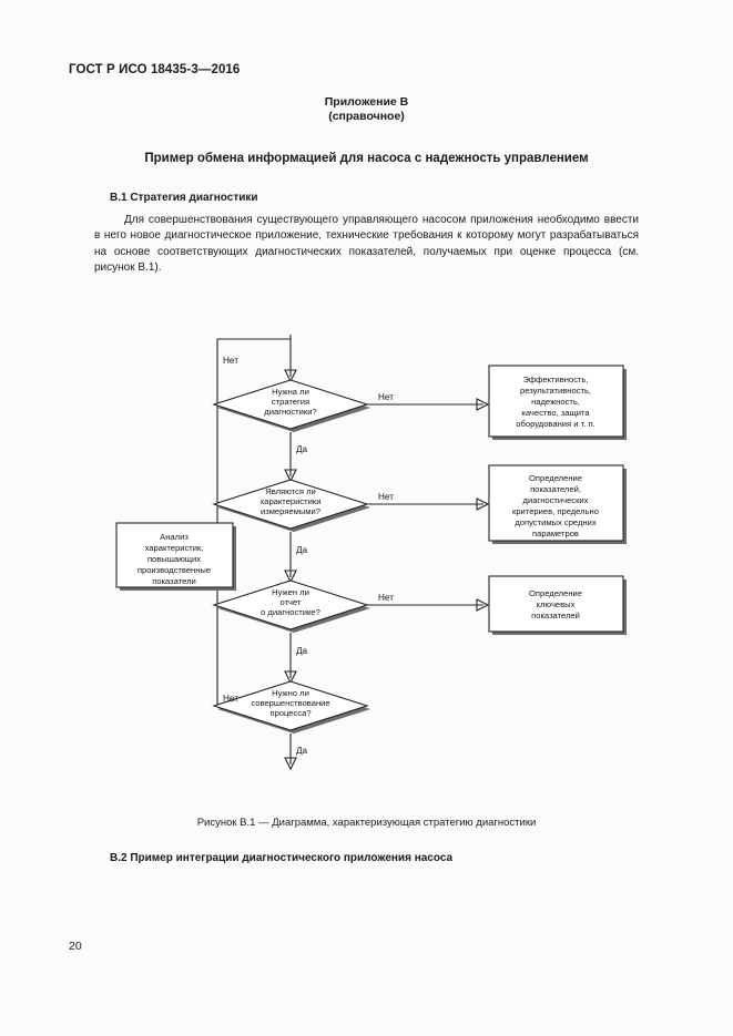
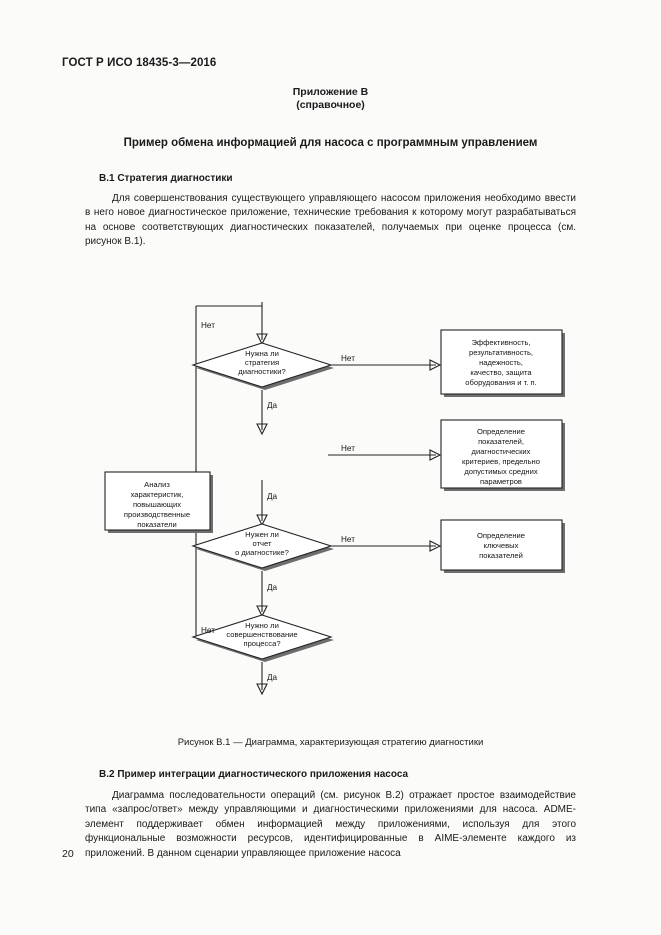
  ГОСТ Р ИСО 18435-3—2016
  Приложение В
  (справочное)
- Пример обмена информацией для насоса с надежность управлением
+ Пример обмена информацией для насоса с программным управлением
  В.1 Стратегия диагностики
  Для совершенствования существующего управляющего насосом приложения необходимо ввести в него новое диагностическое приложение, технические требования к которому могут разрабатываться на основе соответствующих диагностических показателей, получаемых при оценке процесса (см. рисунок В.1).
  Нужна ли
  стратегия
  диагностики?
- Являются ли
- характеристики
- измеряемыми?
  Нужен ли
  отчет
  о диагностике?
  Нужно ли
  совершенствование
  процесса?
  Эффективность,
  результативность,
  надежность,
  качество, защита
  оборудования и т. п.
  Определение
  показателей,
  диагностических
  критериев, предельно
  допустимых средних
  параметров
  Определение
  ключевых
  показателей
  Анализ
  характеристик,
  повышающих
  производственные
  показатели
  Нет
  Нет
  Да
  Нет
  Да
  Нет
  Да
  Нет
  Да
  Рисунок В.1 — Диаграмма, характеризующая стратегию диагностики
  В.2 Пример интеграции диагностического приложения насоса
+ Диаграмма последовательности операций (см. рисунок В.2) отражает простое взаимодействие типа «запрос/ответ» между управляющими и диагностическими приложениями для насоса. ADME-элемент поддерживает обмен информацией между приложениями, используя для этого функциональные возможности ресурсов, идентифицированные в AIME-элементе каждого из приложений. В данном сценарии управляющее приложение насоса
  20
